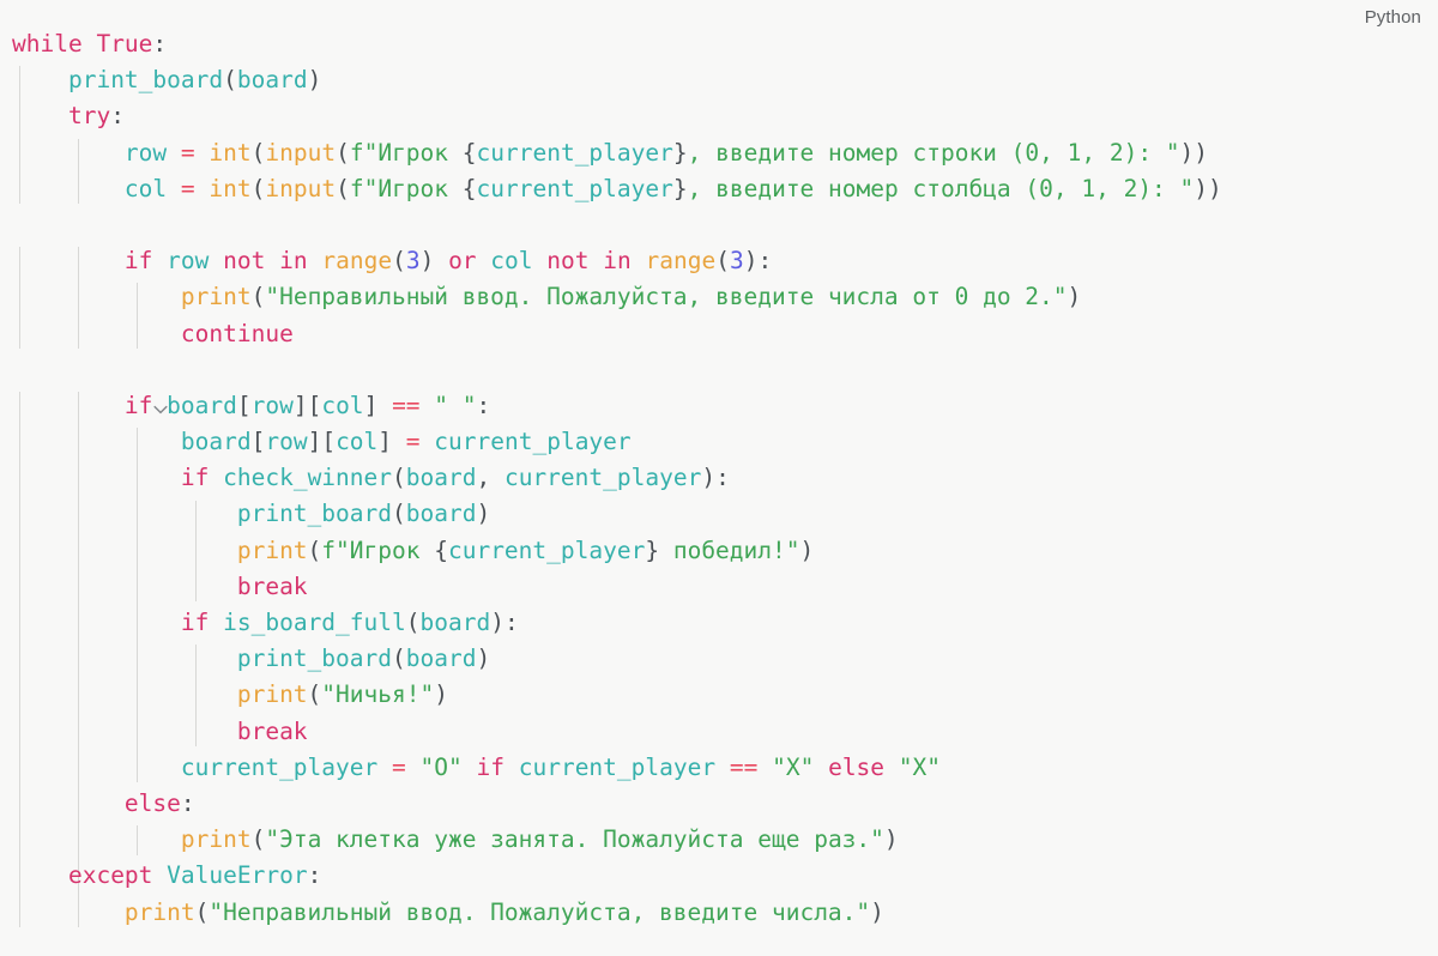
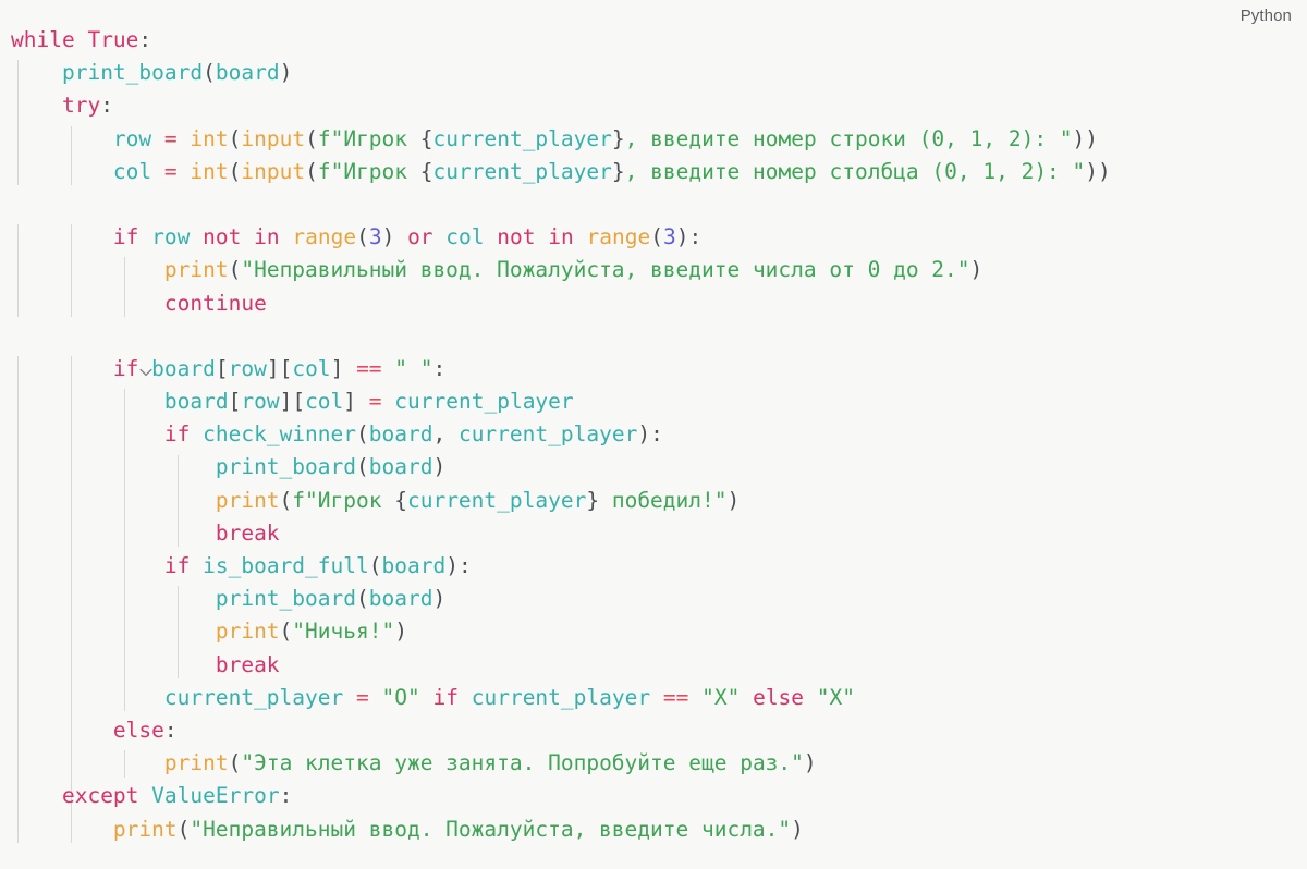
  Python
  while True:
  print_board(board)
  try:
  row = int(input(f"Игрок {current_player}, введите номер строки (0, 1, 2): "))
  col = int(input(f"Игрок {current_player}, введите номер столбца (0, 1, 2): "))
  if row not in range(3) or col not in range(3):
  print("Неправильный ввод. Пожалуйста, введите числа от 0 до 2.")
  continue
  if board[row][col] == " ":
  board[row][col] = current_player
  if check_winner(board, current_player):
  print_board(board)
  print(f"Игрок {current_player} победил!")
  break
  if is_board_full(board):
  print_board(board)
  print("Ничья!")
  break
  current_player = "O" if current_player == "X" else "X"
  else:
- print("Эта клетка уже занята. Пожалуйста еще раз.")
+ print("Эта клетка уже занята. Попробуйте еще раз.")
  except ValueError:
  print("Неправильный ввод. Пожалуйста, введите числа.")
